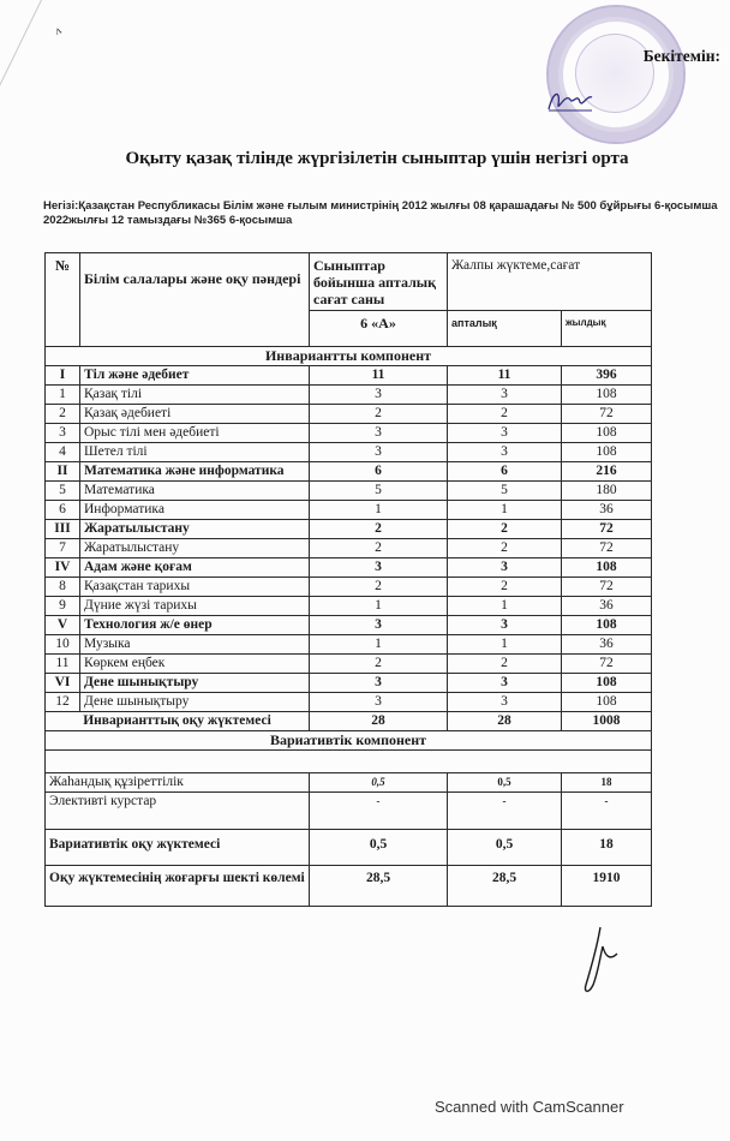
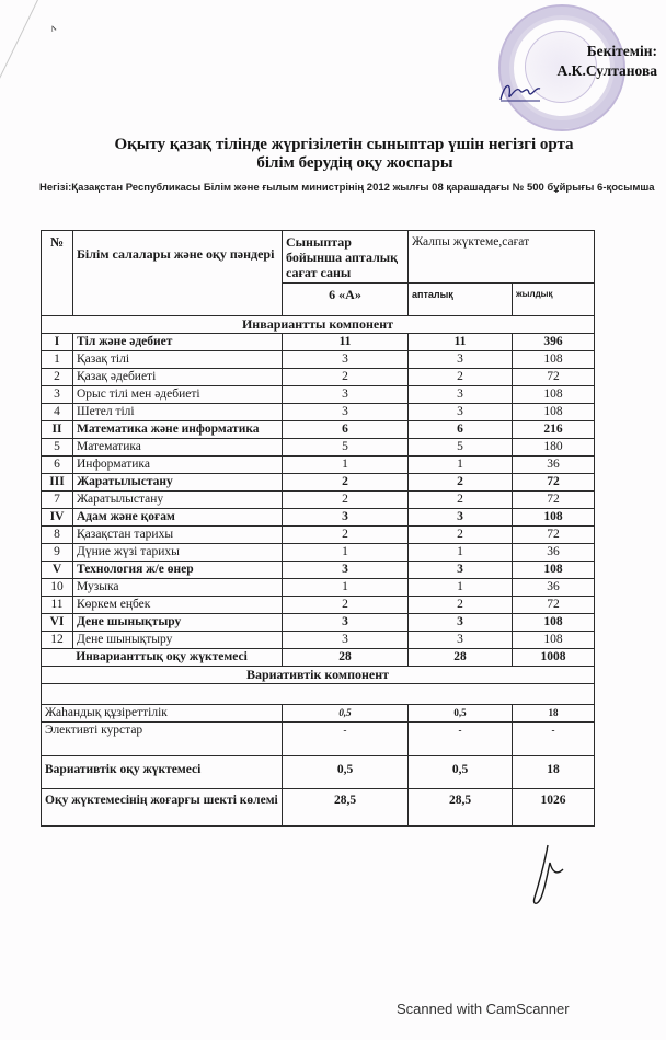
  Бекітемін:
+ А.К.Султанова
  Оқыту қазақ тілінде жүргізілетін сыныптар үшін негізгі орта
+ білім берудің оқу жоспары
  Негізі:Қазақстан Республикасы Білім және ғылым министрінің 2012 жылғы 08 қарашадағы № 500 бұйрығы 6-қосымша
- 2022жылғы 12 тамыздағы №365 6-қосымша
  №	Білім салалары және оқу пәндері	Сыныптар бойынша апталық сағат саны	Жалпы жүктеме,сағат
  6 «А»	апталық	жылдық
  Инвариантты компонент
  I	Тіл және әдебиет	11	11	396
  1	Қазақ тілі	3	3	108
  2	Қазақ әдебиеті	2	2	72
  3	Орыс тілі мен әдебиеті	3	3	108
  4	Шетел тілі	3	3	108
  II	Математика және информатика	6	6	216
  5	Математика	5	5	180
  6	Информатика	1	1	36
  III	Жаратылыстану	2	2	72
  7	Жаратылыстану	2	2	72
  IV	Адам және қоғам	3	3	108
  8	Қазақстан тарихы	2	2	72
  9	Дүние жүзі тарихы	1	1	36
  V	Технология ж/е өнер	3	3	108
  10	Музыка	1	1	36
  11	Көркем еңбек	2	2	72
  VI	Дене шынықтыру	3	3	108
  12	Дене шынықтыру	3	3	108
  Инварианттық оқу жүктемесі	28	28	1008
  Вариативтік компонент
  Жаһандық құзіреттілік	0,5	0,5	18
  Элективті курстар	-	-	-
  Вариативтік оқу жүктемесі	0,5	0,5	18
- Оқу жүктемесінің жоғарғы шекті көлемі	28,5	28,5	1910
+ Оқу жүктемесінің жоғарғы шекті көлемі	28,5	28,5	1026
  Scanned with CamScanner
